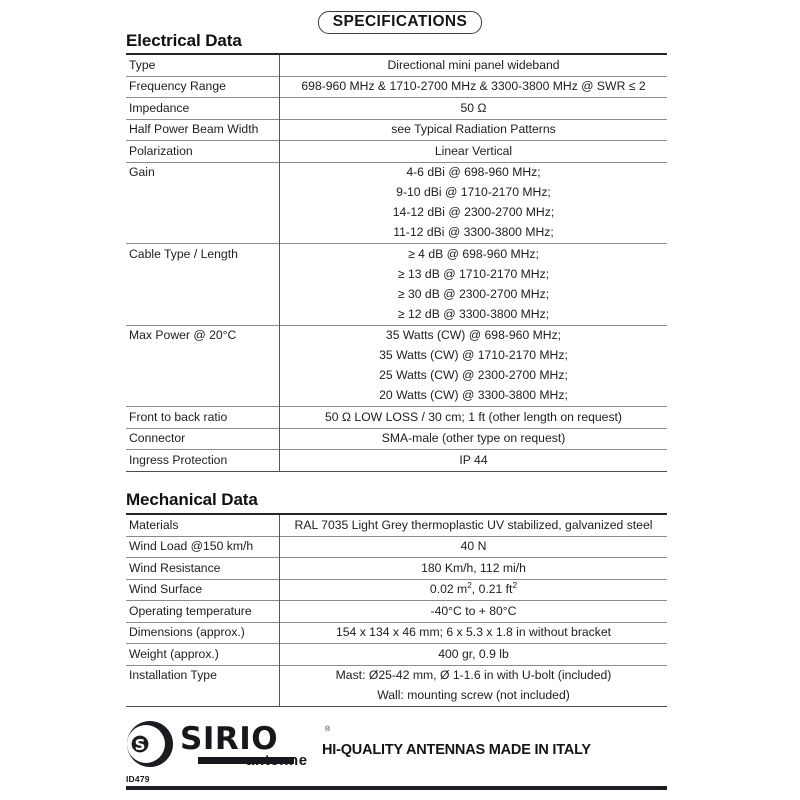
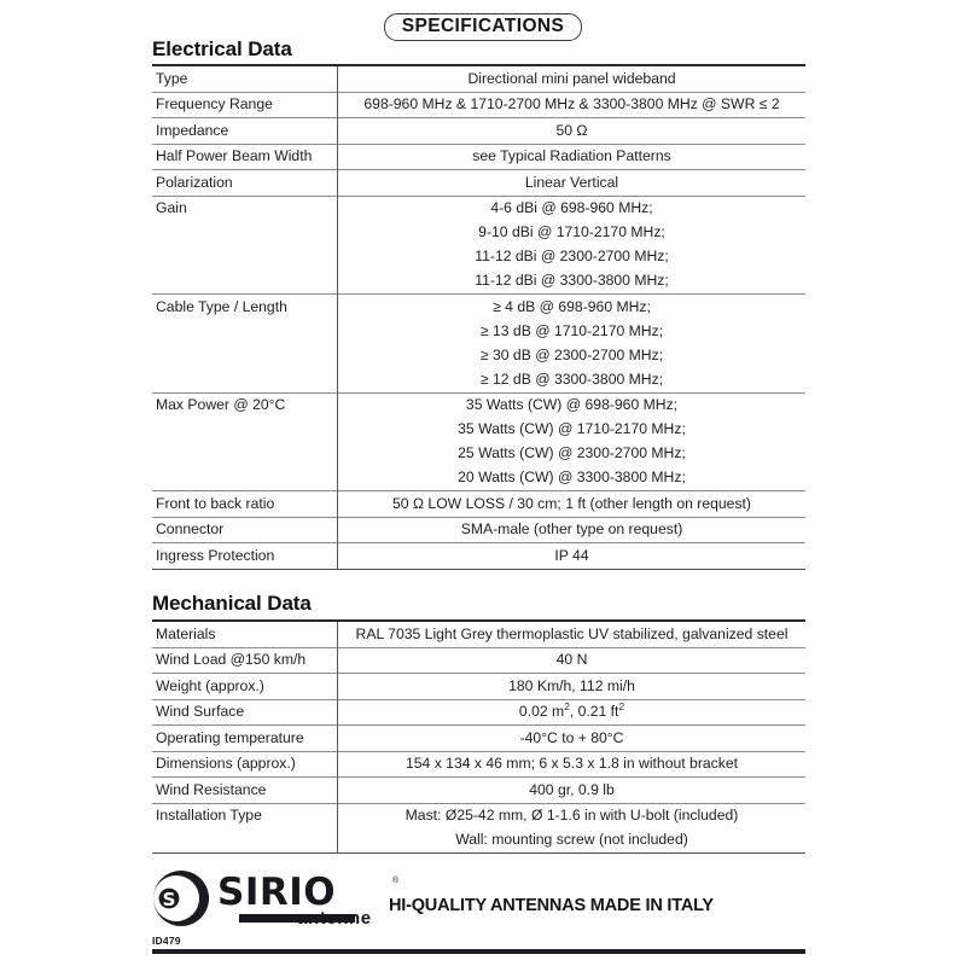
  SPECIFICATIONS
  Electrical Data
  Type	Directional mini panel wideband
  Frequency Range	698-960 MHz & 1710-2700 MHz & 3300-3800 MHz @ SWR ≤ 2
  Impedance	50 Ω
  Half Power Beam Width	see Typical Radiation Patterns
  Polarization	Linear Vertical
- Gain	4-6 dBi @ 698-960 MHz;9-10 dBi @ 1710-2170 MHz;14-12 dBi @ 2300-2700 MHz;11-12 dBi @ 3300-3800 MHz;
+ Gain	4-6 dBi @ 698-960 MHz;9-10 dBi @ 1710-2170 MHz;11-12 dBi @ 2300-2700 MHz;11-12 dBi @ 3300-3800 MHz;
  Cable Type / Length	≥ 4 dB @ 698-960 MHz;≥ 13 dB @ 1710-2170 MHz;≥ 30 dB @ 2300-2700 MHz;≥ 12 dB @ 3300-3800 MHz;
  Max Power @ 20°C	35 Watts (CW) @ 698-960 MHz;35 Watts (CW) @ 1710-2170 MHz;25 Watts (CW) @ 2300-2700 MHz;20 Watts (CW) @ 3300-3800 MHz;
  Front to back ratio	50 Ω LOW LOSS / 30 cm; 1 ft (other length on request)
  Connector	SMA-male (other type on request)
  Ingress Protection	IP 44
  Mechanical Data
  Materials	RAL 7035 Light Grey thermoplastic UV stabilized, galvanized steel
  Wind Load @150 km/h	40 N
- Wind Resistance	180 Km/h, 112 mi/h
+ Weight (approx.)	180 Km/h, 112 mi/h
  Wind Surface	0.02 m2, 0.21 ft2
  Operating temperature	-40°C to + 80°C
  Dimensions (approx.)	154 x 134 x 46 mm; 6 x 5.3 x 1.8 in without bracket
- Weight (approx.)	400 gr, 0.9 lb
+ Wind Resistance	400 gr, 0.9 lb
  Installation Type	Mast: Ø25-42 mm, Ø 1-1.6 in with U-bolt (included)Wall: mounting screw (not included)
  S
  SIRIO
  antenne
  HI-QUALITY ANTENNAS MADE IN ITALY
  ID479
